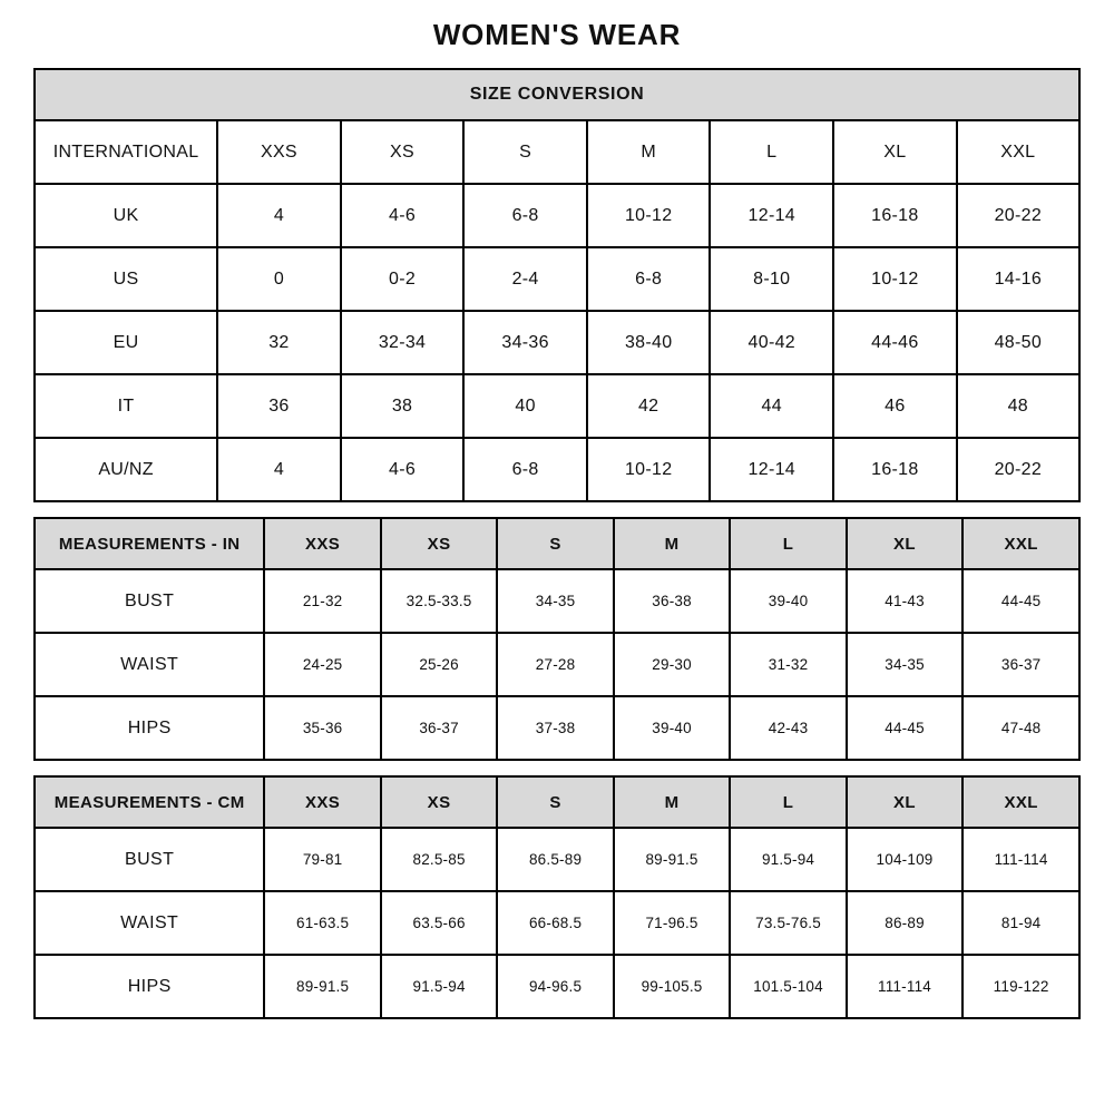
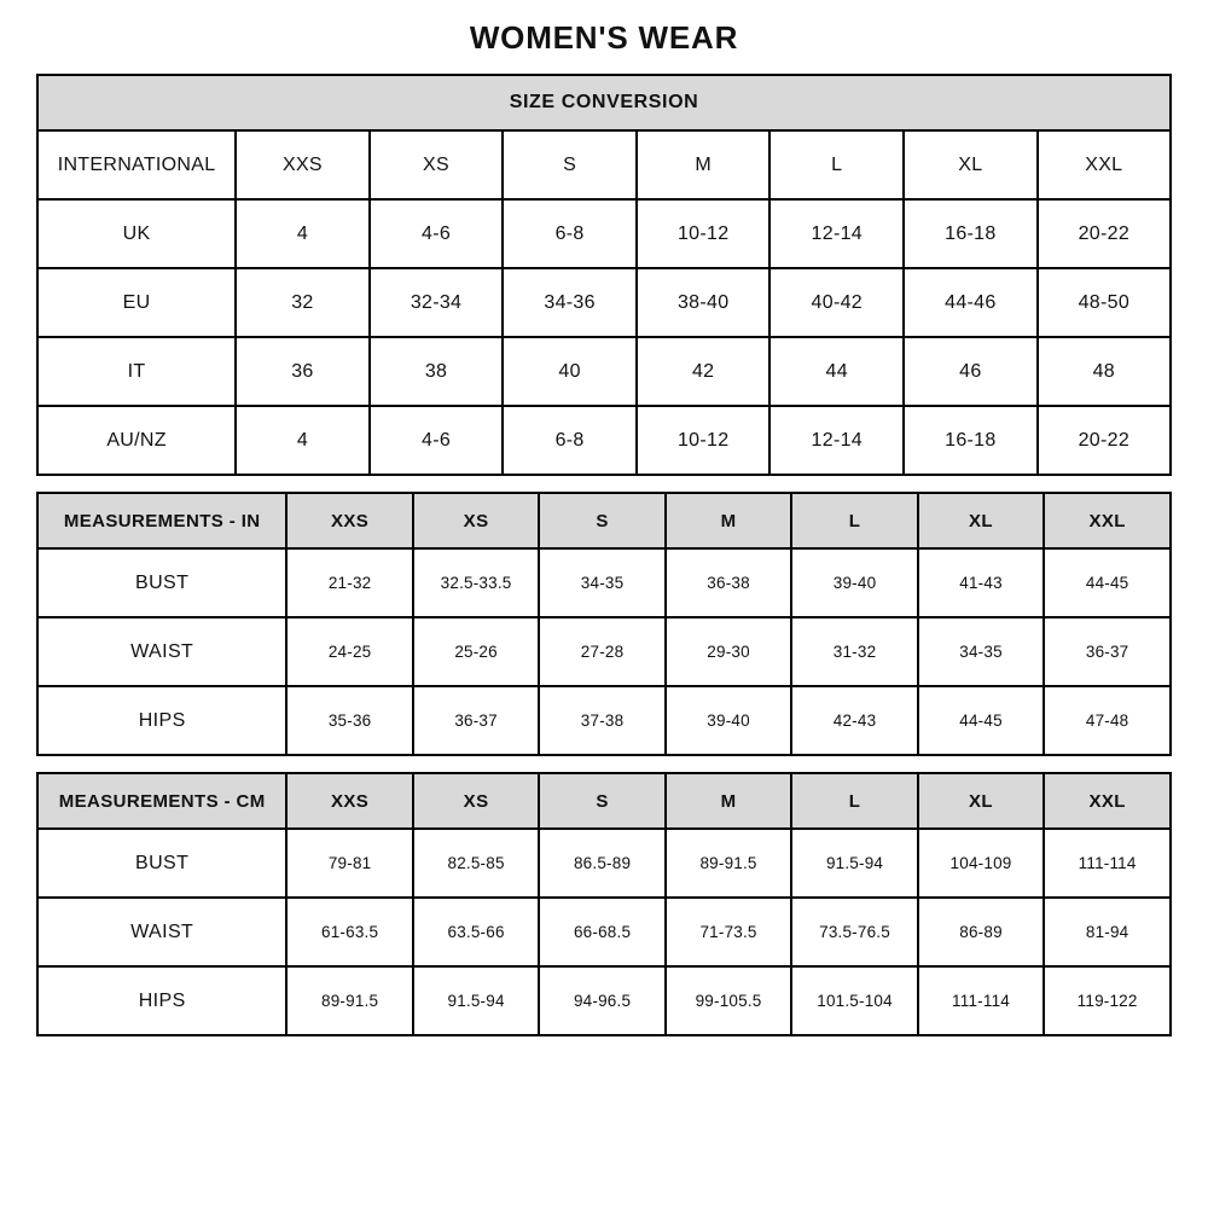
  WOMEN'S WEAR
  SIZE CONVERSION
  INTERNATIONAL	XXS	XS	S	M	L	XL	XXL
  UK	4	4-6	6-8	10-12	12-14	16-18	20-22
- US	0	0-2	2-4	6-8	8-10	10-12	14-16
  EU	32	32-34	34-36	38-40	40-42	44-46	48-50
  IT	36	38	40	42	44	46	48
  AU/NZ	4	4-6	6-8	10-12	12-14	16-18	20-22
  MEASUREMENTS - IN	XXS	XS	S	M	L	XL	XXL
  BUST	21-32	32.5-33.5	34-35	36-38	39-40	41-43	44-45
  WAIST	24-25	25-26	27-28	29-30	31-32	34-35	36-37
  HIPS	35-36	36-37	37-38	39-40	42-43	44-45	47-48
  MEASUREMENTS - CM	XXS	XS	S	M	L	XL	XXL
  BUST	79-81	82.5-85	86.5-89	89-91.5	91.5-94	104-109	111-114
- WAIST	61-63.5	63.5-66	66-68.5	71-96.5	73.5-76.5	86-89	81-94
+ WAIST	61-63.5	63.5-66	66-68.5	71-73.5	73.5-76.5	86-89	81-94
  HIPS	89-91.5	91.5-94	94-96.5	99-105.5	101.5-104	111-114	119-122
